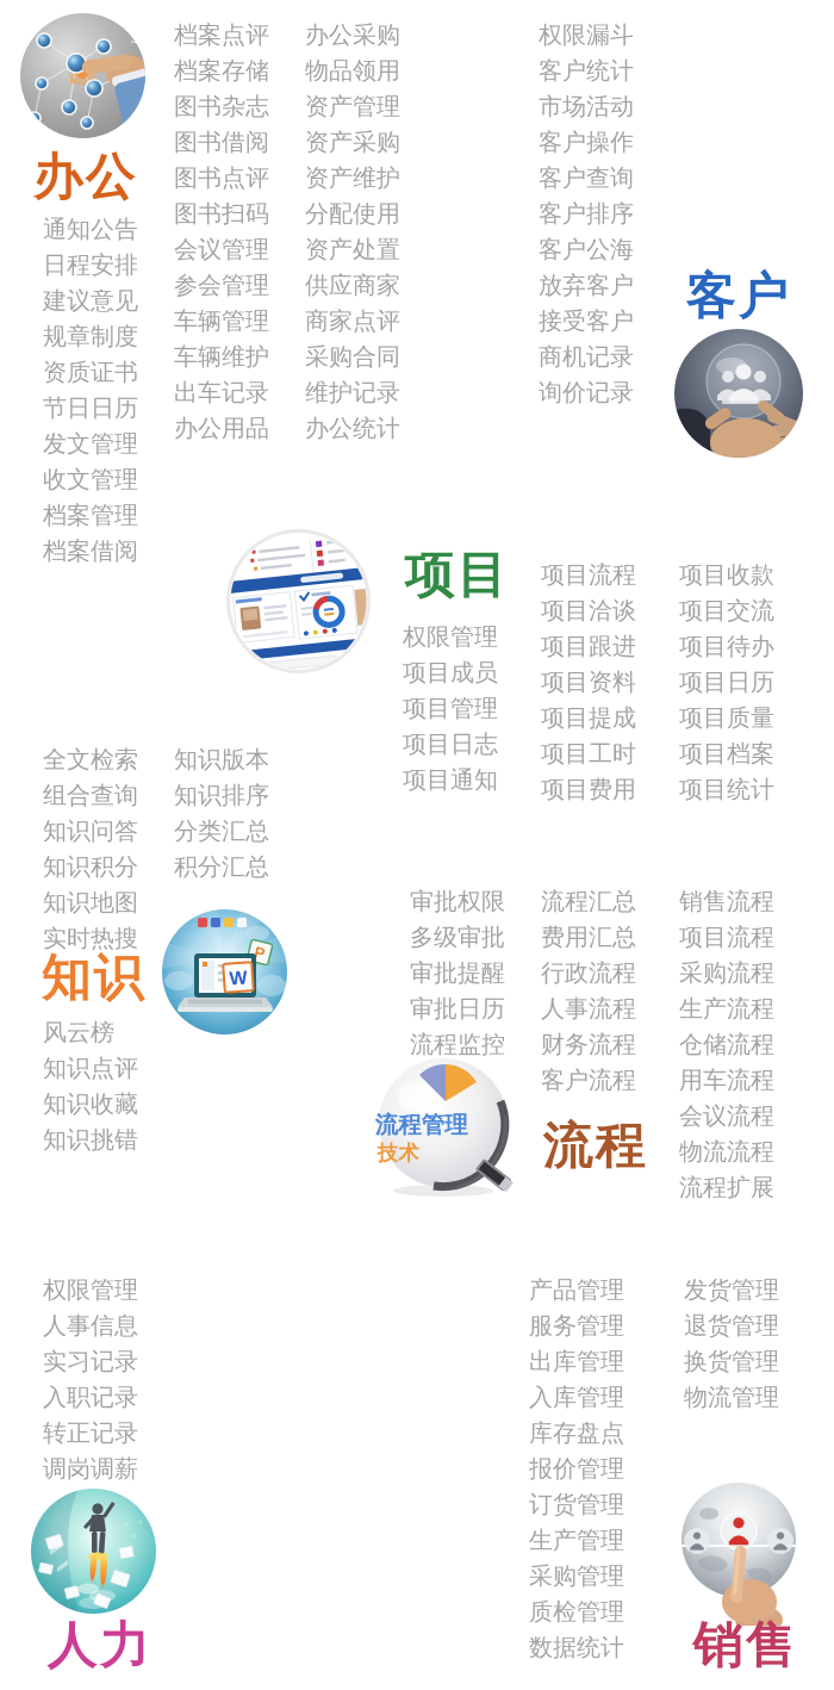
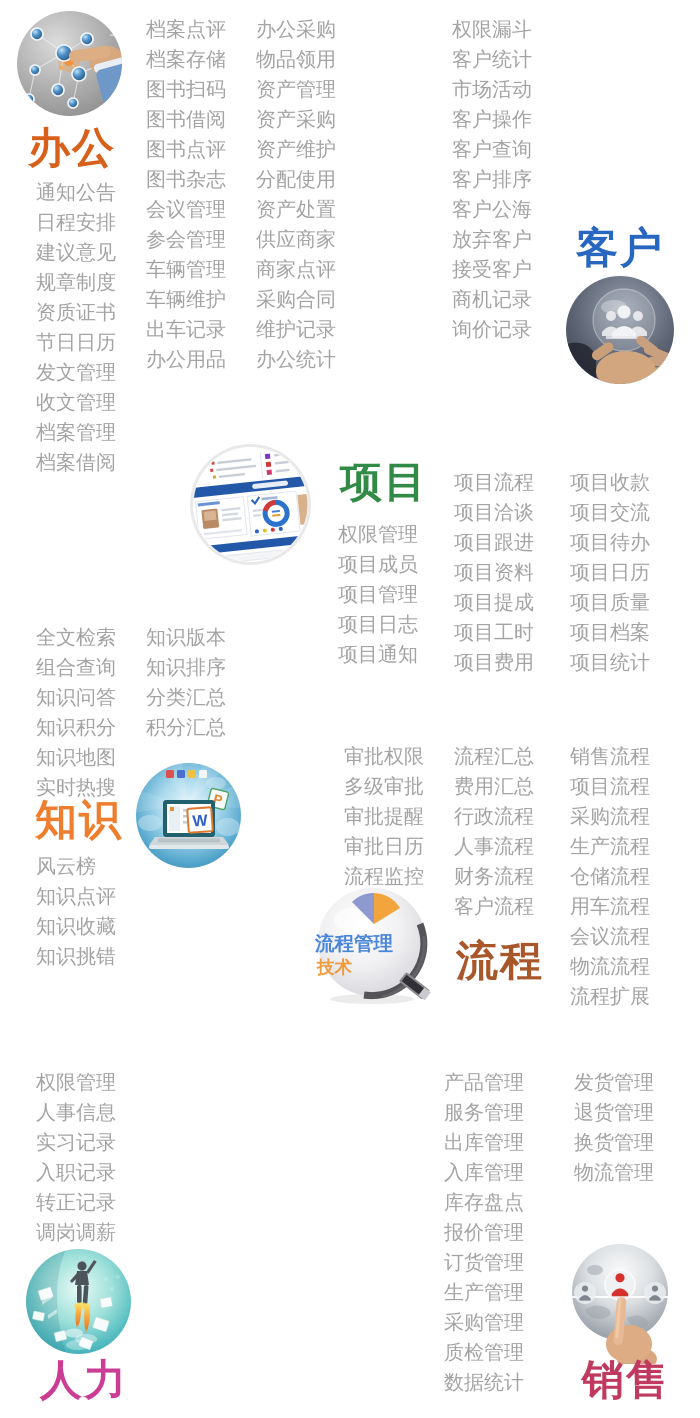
  办公
  通知公告
  日程安排
  建议意见
  规章制度
  资质证书
  节日日历
  发文管理
  收文管理
  档案管理
  档案借阅
  档案点评
  档案存储
- 图书杂志
+ 图书扫码
  图书借阅
  图书点评
- 图书扫码
+ 图书杂志
  会议管理
  参会管理
  车辆管理
  车辆维护
  出车记录
  办公用品
  办公采购
  物品领用
  资产管理
  资产采购
  资产维护
  分配使用
  资产处置
  供应商家
  商家点评
  采购合同
  维护记录
  办公统计
  权限漏斗
  客户统计
  市场活动
  客户操作
  客户查询
  客户排序
  客户公海
  放弃客户
  接受客户
  商机记录
  询价记录
  客户
  项目
  权限管理
  项目成员
  项目管理
  项目日志
  项目通知
  项目流程
  项目洽谈
  项目跟进
  项目资料
  项目提成
  项目工时
  项目费用
  项目收款
  项目交流
  项目待办
  项目日历
  项目质量
  项目档案
  项目统计
  全文检索
  组合查询
  知识问答
  知识积分
  知识地图
  实时热搜
  知识版本
  知识排序
  分类汇总
  积分汇总
  知识
  风云榜
  知识点评
  知识收藏
  知识挑错
  审批权限
  多级审批
  审批提醒
  审批日历
  流程监控
  流程汇总
  费用汇总
  行政流程
  人事流程
  财务流程
  客户流程
  销售流程
  项目流程
  采购流程
  生产流程
  仓储流程
  用车流程
  会议流程
  物流流程
  流程扩展
  流程管理
  技术
  流程
  权限管理
  人事信息
  实习记录
  入职记录
  转正记录
  调岗调薪
  人力
  产品管理
  服务管理
  出库管理
  入库管理
  库存盘点
  报价管理
  订货管理
  生产管理
  采购管理
  质检管理
  数据统计
  发货管理
  退货管理
  换货管理
  物流管理
  销售
